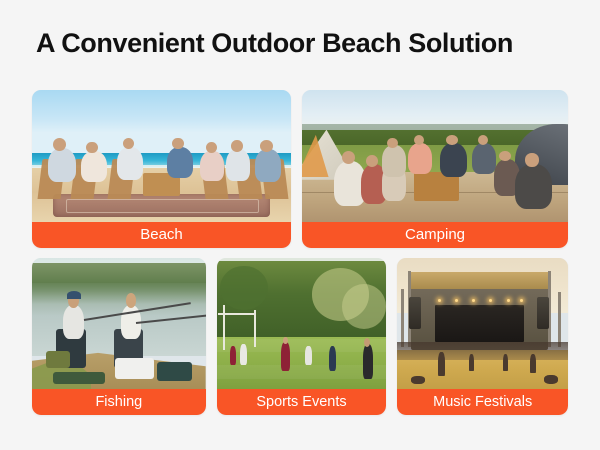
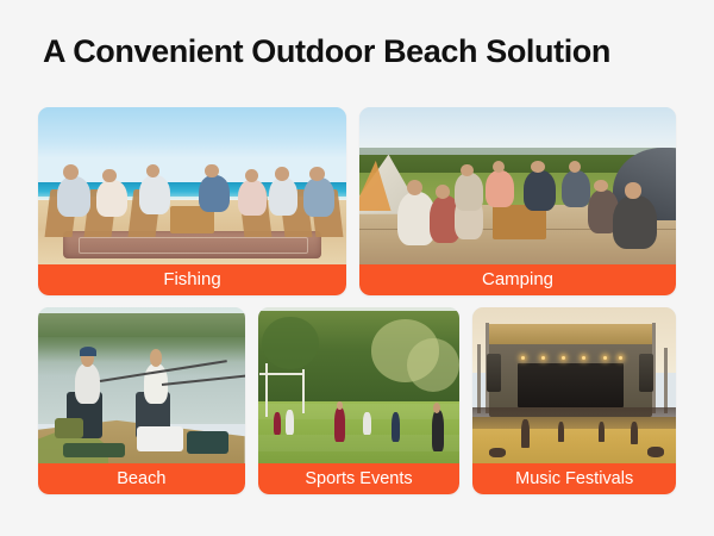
  A Convenient Outdoor Beach Solution
- Beach
+ Fishing
  Camping
- Fishing
+ Beach
  Sports Events
  Music Festivals
